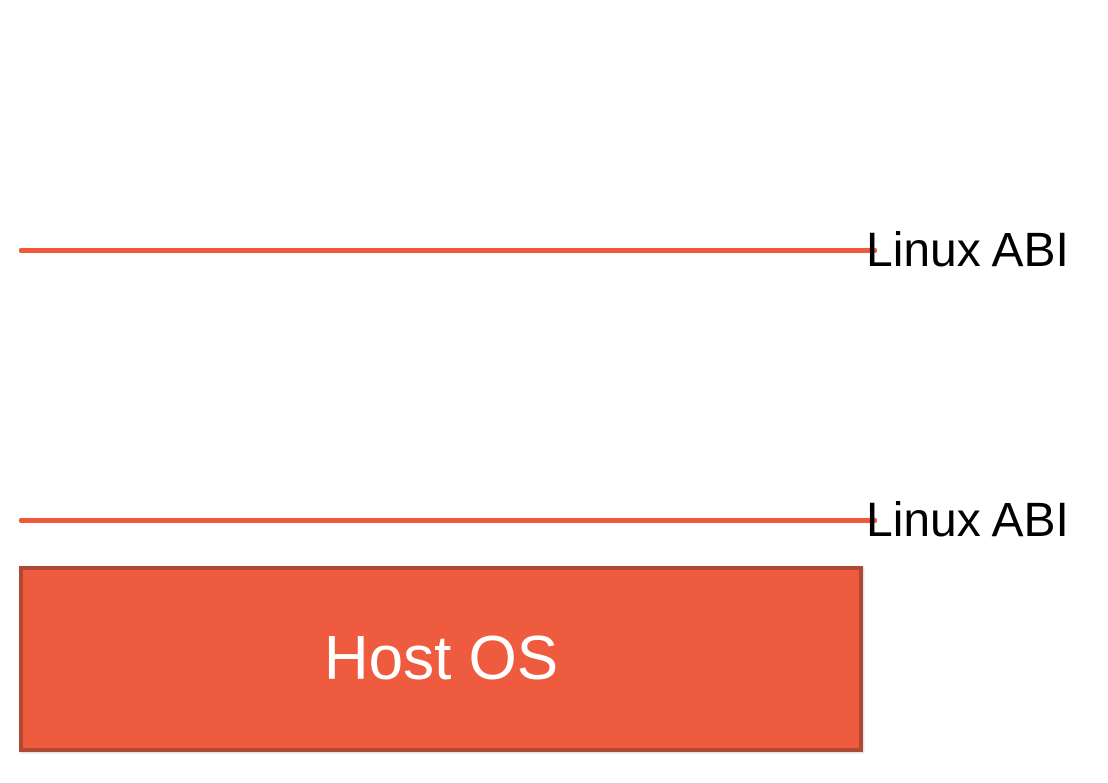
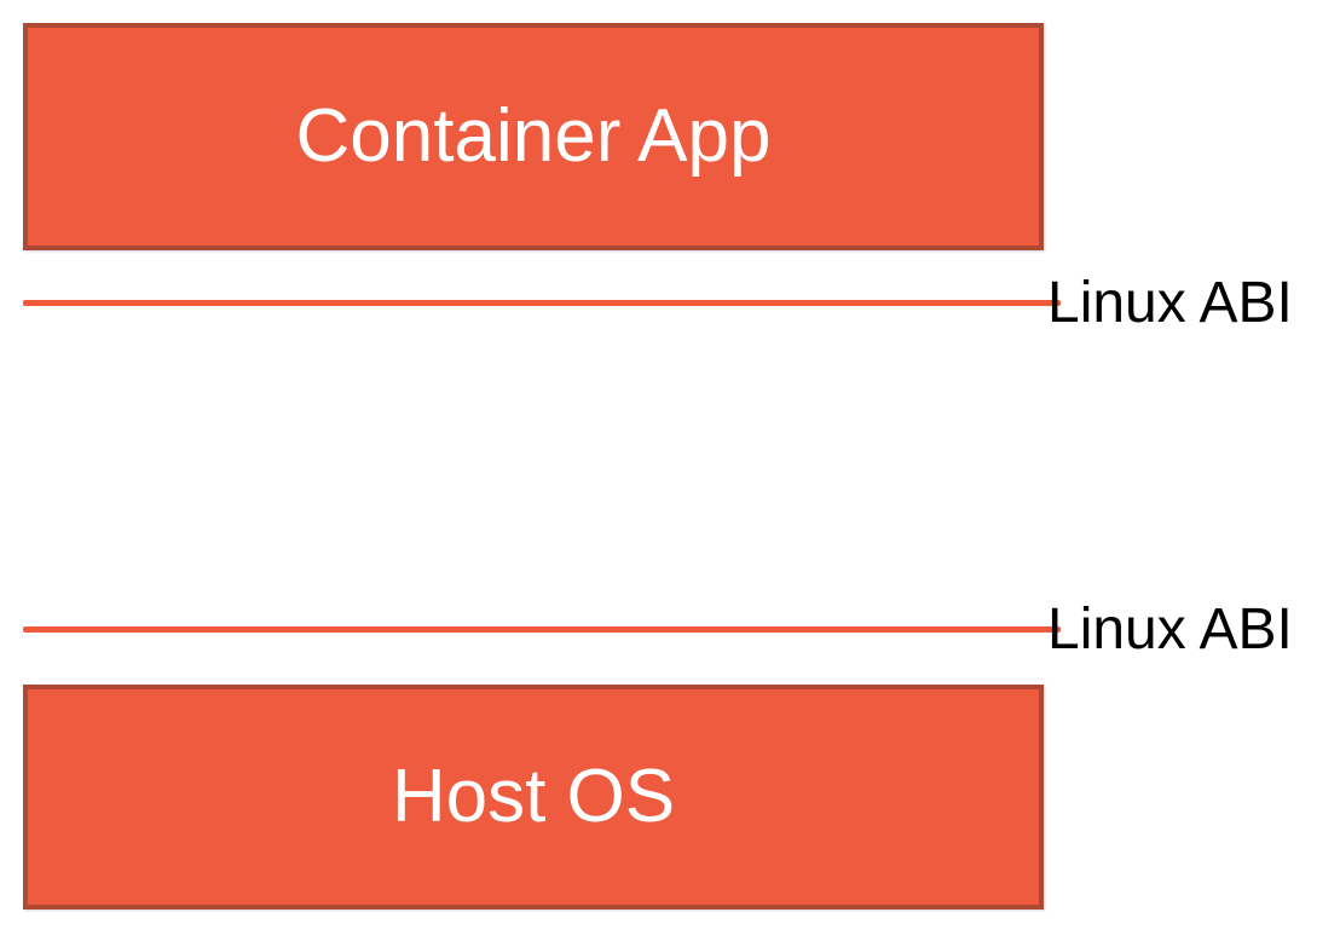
+ Container App
  Linux ABI
  Linux ABI
  Host OS
